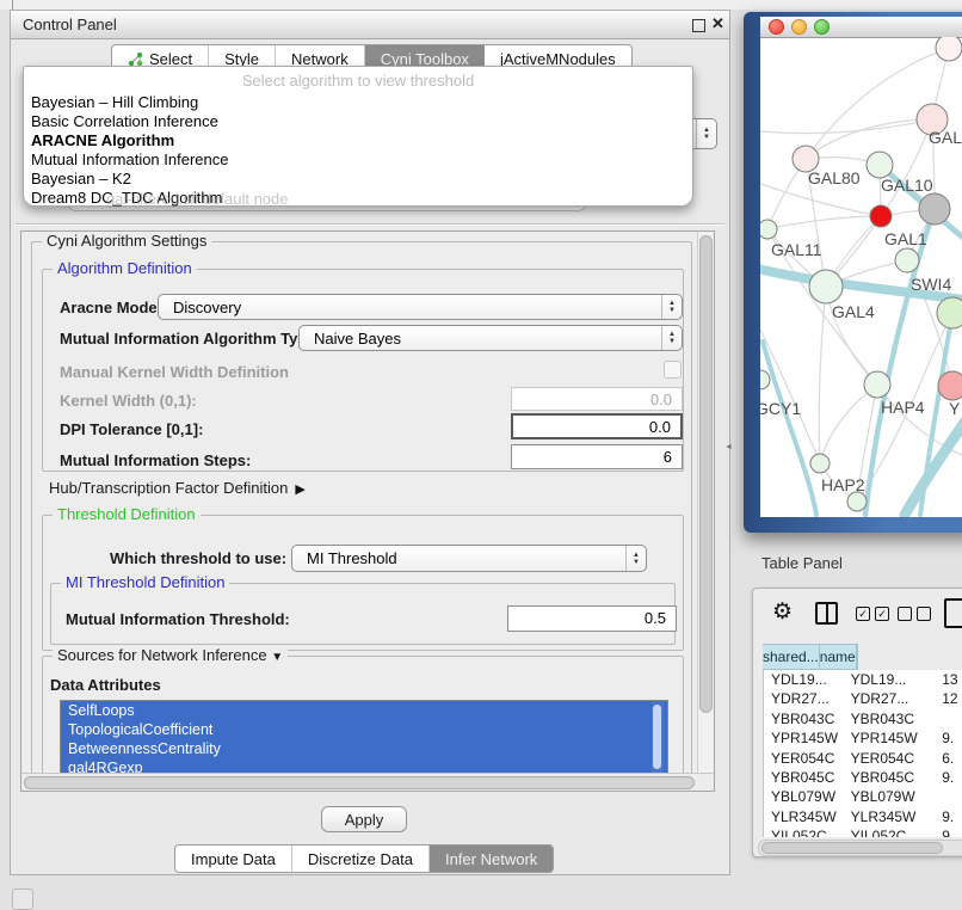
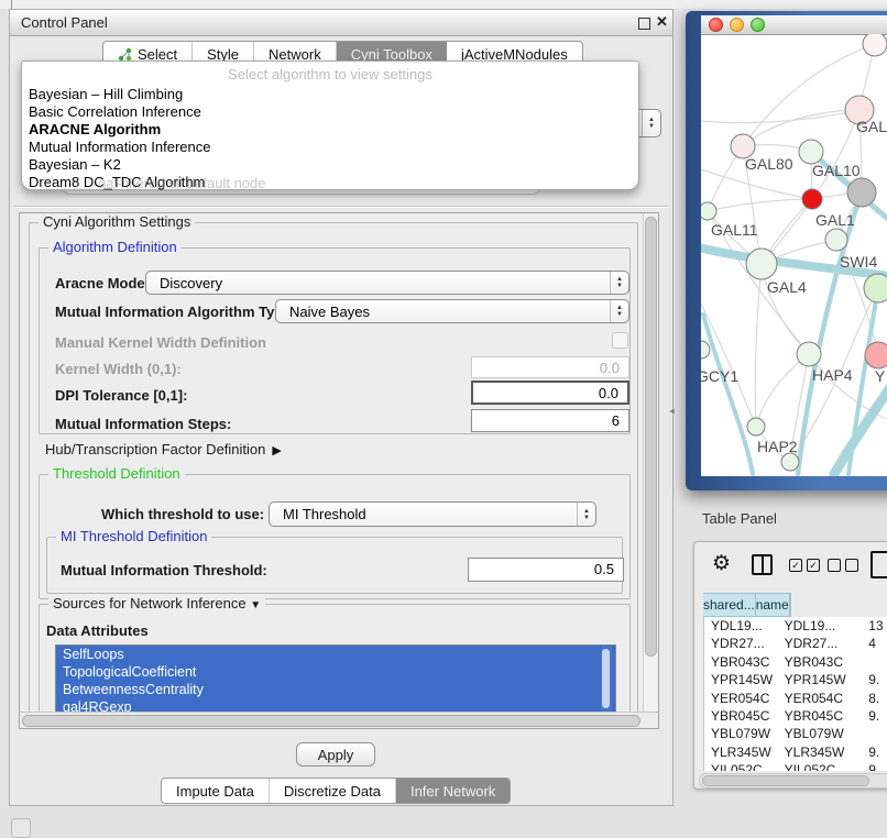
  Control Panel
  ✕
  Select
  Style
  Network
  Cyni Toolbox
  jActiveMNodules
  gal-filtered.sif default node
- Select algorithm to view threshold
+ Select algorithm to view settings
  Bayesian – Hill Climbing
  Basic Correlation Inference
  ARACNE Algorithm
  Mutual Information Inference
  Bayesian – K2
  Dream8 DC_TDC Algorithm
  Cyni Algorithm Settings
  Algorithm Definition
  Aracne Mode
  Discovery
  Mutual Information Algorithm Ty
  Naive Bayes
  Manual Kernel Width Definition
  Kernel Width (0,1):
  0.0
  DPI Tolerance [0,1]:
  0.0
  Mutual Information Steps:
  6
  Hub/Transcription Factor Definition ▶
  Threshold Definition
  Which threshold to use:
  MI Threshold
  MI Threshold Definition
  Mutual Information Threshold:
  0.5
  Sources for Network Inference ▼
  Data Attributes
  SelfLoops
  TopologicalCoefficient
  BetweennessCentrality
  gal4RGexp
  Apply
  Impute Data
  Discretize Data
  Infer Network
  GAL
  GAL80
  GAL10
  GAL1
  GAL11
  GAL4
  SWI4
  GCY1
  HAP4
  Y
  HAP2
  Table Panel
  ⚙
  ✓
  ✓
  shared...
  name
  YDL19...
  YDL19...
  13
  YDR27...
  YDR27...
- 12
+ 4
  YBR043C
  YBR043C
  YPR145W
  YPR145W
  9.
  YER054C
  YER054C
- 6.
+ 8.
  YBR045C
  YBR045C
  9.
  YBL079W
  YBL079W
  YLR345W
  YLR345W
  9.
  YIL052C
  YIL052C
  9.
